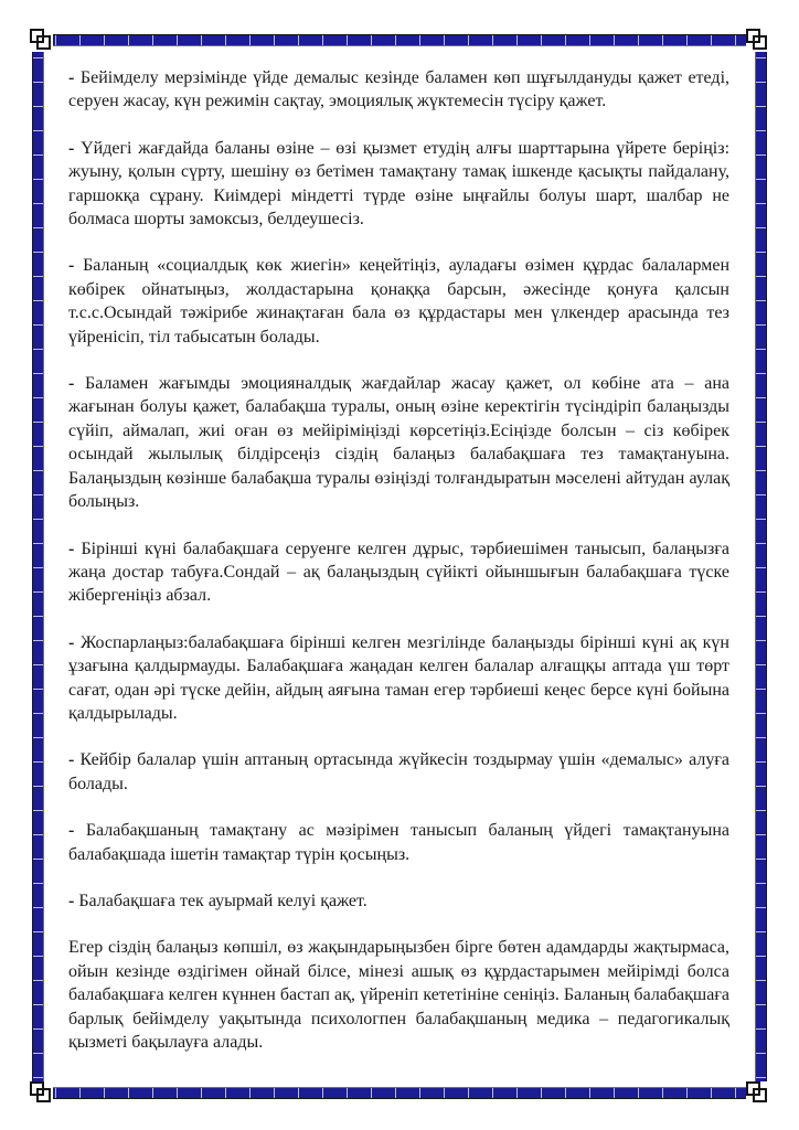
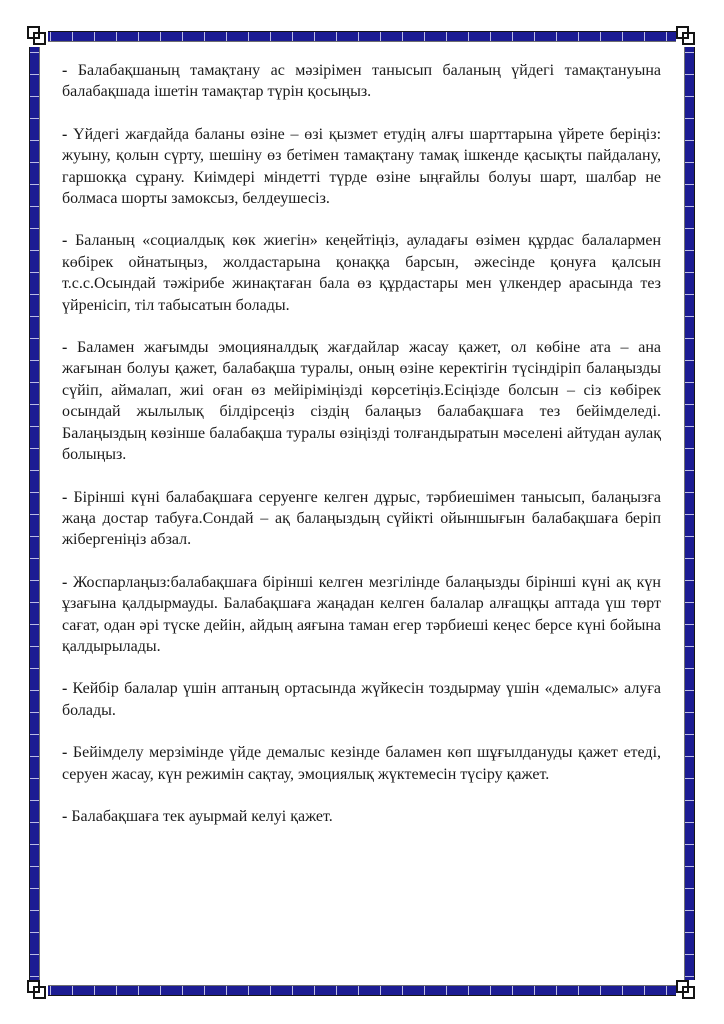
- - Бейімделу мерзімінде үйде демалыс кезінде баламен көп шұғылдануды қажет етеді, серуен жасау, күн режимін сақтау, эмоциялық жүктемесін түсіру қажет.
+ - Балабақшаның тамақтану ас мәзірімен танысып баланың үйдегі тамақтануына балабақшада ішетін тамақтар түрін қосыңыз.
  - Үйдегі жағдайда баланы өзіне – өзі қызмет етудің алғы шарттарына үйрете беріңіз: жуыну, қолын сүрту, шешіну өз бетімен тамақтану тамақ ішкенде қасықты пайдалану, гаршокқа сұрану. Киімдері міндетті түрде өзіне ыңғайлы болуы шарт, шалбар не болмаса шорты замоксыз, белдеушесіз.
  - Баланың «социалдық көк жиегін» кеңейтіңіз, ауладағы өзімен құрдас балалармен көбірек ойнатыңыз, жолдастарына қонаққа барсын, әжесінде қонуға қалсын т.с.с.Осындай тәжірибе жинақтаған бала өз құрдастары мен үлкендер арасында тез үйренісіп, тіл табысатын болады.
- - Баламен жағымды эмоцияналдық жағдайлар жасау қажет, ол көбіне ата – ана жағынан болуы қажет, балабақша туралы, оның өзіне керектігін түсіндіріп балаңызды сүйіп, аймалап, жиі оған өз мейіріміңізді көрсетіңіз.Есіңізде болсын – сіз көбірек осындай жылылық білдірсеңіз сіздің балаңыз балабақшаға тез тамақтануына. Балаңыздың көзінше балабақша туралы өзіңізді толғандыратын мәселені айтудан аулақ болыңыз.
+ - Баламен жағымды эмоцияналдық жағдайлар жасау қажет, ол көбіне ата – ана жағынан болуы қажет, балабақша туралы, оның өзіне керектігін түсіндіріп балаңызды сүйіп, аймалап, жиі оған өз мейіріміңізді көрсетіңіз.Есіңізде болсын – сіз көбірек осындай жылылық білдірсеңіз сіздің балаңыз балабақшаға тез бейімделеді. Балаңыздың көзінше балабақша туралы өзіңізді толғандыратын мәселені айтудан аулақ болыңыз.
- - Бірінші күні балабақшаға серуенге келген дұрыс, тәрбиешімен танысып, балаңызға жаңа достар табуға.Сондай – ақ балаңыздың сүйікті ойыншығын балабақшаға түске жібергеніңіз абзал.
+ - Бірінші күні балабақшаға серуенге келген дұрыс, тәрбиешімен танысып, балаңызға жаңа достар табуға.Сондай – ақ балаңыздың сүйікті ойыншығын балабақшаға беріп жібергеніңіз абзал.
  - Жоспарлаңыз:балабақшаға бірінші келген мезгілінде балаңызды бірінші күні ақ күн ұзағына қалдырмауды. Балабақшаға жаңадан келген балалар алғащқы аптада үш төрт сағат, одан әрі түске дейін, айдың аяғына таман егер тәрбиеші кеңес берсе күні бойына қалдырылады.
  - Кейбір балалар үшін аптаның ортасында жүйкесін тоздырмау үшін «демалыс» алуға болады.
- - Балабақшаның тамақтану ас мәзірімен танысып баланың үйдегі тамақтануына балабақшада ішетін тамақтар түрін қосыңыз.
+ - Бейімделу мерзімінде үйде демалыс кезінде баламен көп шұғылдануды қажет етеді, серуен жасау, күн режимін сақтау, эмоциялық жүктемесін түсіру қажет.
  - Балабақшаға тек ауырмай келуі қажет.
- Егер сіздің балаңыз көпшіл, өз жақындарыңызбен бірге бөтен адамдарды жақтырмаса, ойын кезінде өздігімен ойнай білсе, мінезі ашық өз құрдастарымен мейірімді болса балабақшаға келген күннен бастап ақ, үйреніп кететініне сеніңіз. Баланың балабақшаға барлық бейімделу уақытында психологпен балабақшаның медика – педагогикалық қызметі бақылауға алады.
